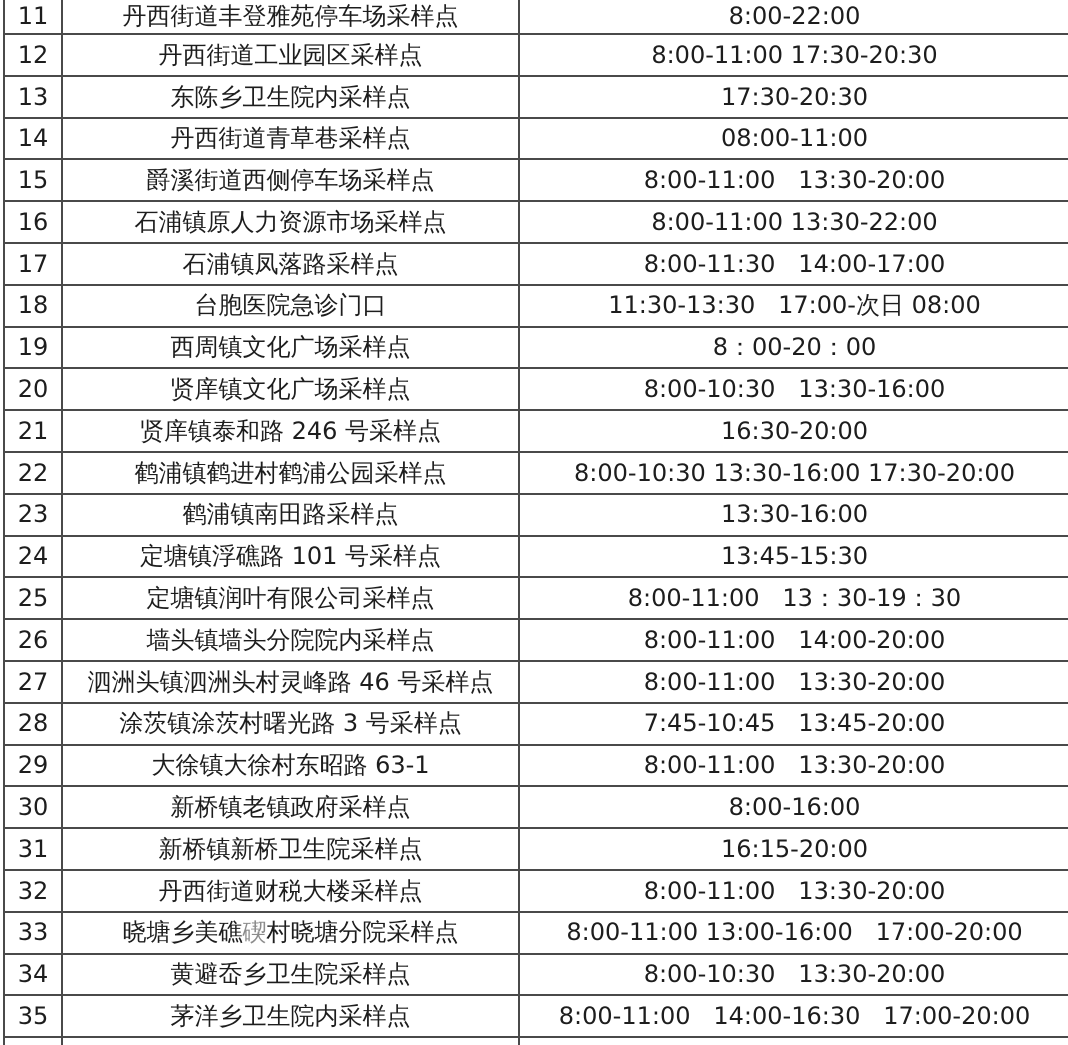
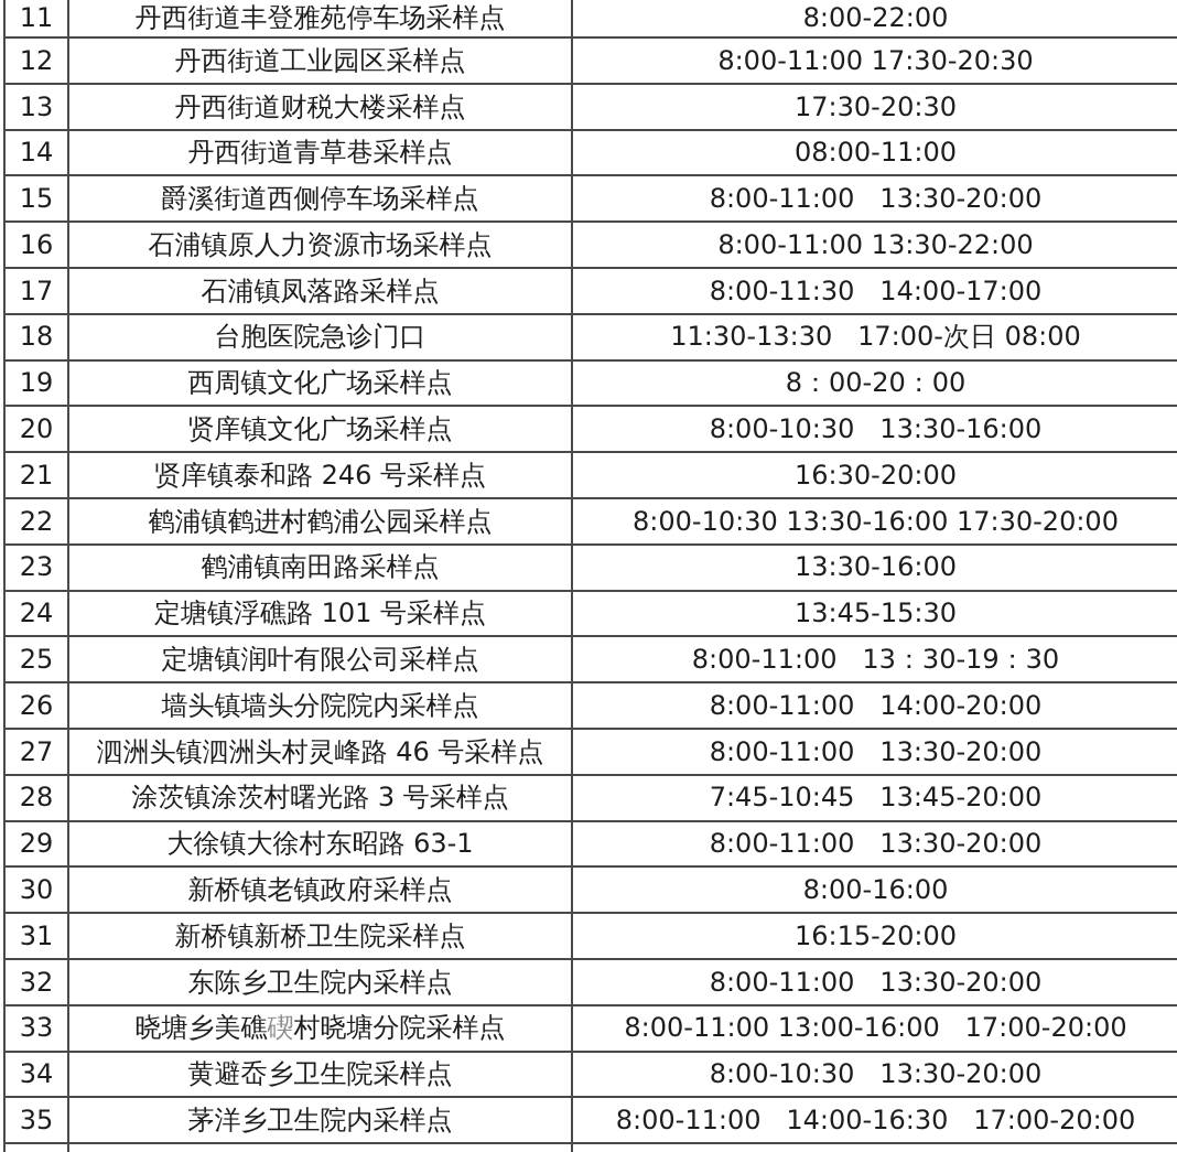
  11	丹西街道丰登雅苑停车场采样点	8:00-22:00
  12	丹西街道工业园区采样点	8:00-11:00 17:30-20:30
- 13	东陈乡卫生院内采样点	17:30-20:30
+ 13	丹西街道财税大楼采样点	17:30-20:30
  14	丹西街道青草巷采样点	08:00-11:00
  15	爵溪街道西侧停车场采样点	8:00-11:00 13:30-20:00
  16	石浦镇原人力资源市场采样点	8:00-11:00 13:30-22:00
  17	石浦镇凤落路采样点	8:00-11:30 14:00-17:00
  18	台胞医院急诊门口	11:30-13:30 17:00-次日 08:00
  19	西周镇文化广场采样点	8：00-20：00
  20	贤庠镇文化广场采样点	8:00-10:30 13:30-16:00
  21	贤庠镇泰和路 246 号采样点	16:30-20:00
  22	鹤浦镇鹤进村鹤浦公园采样点	8:00-10:30 13:30-16:00 17:30-20:00
  23	鹤浦镇南田路采样点	13:30-16:00
  24	定塘镇浮礁路 101 号采样点	13:45-15:30
  25	定塘镇润叶有限公司采样点	8:00-11:00 13：30-19：30
  26	墙头镇墙头分院院内采样点	8:00-11:00 14:00-20:00
  27	泗洲头镇泗洲头村灵峰路 46 号采样点	8:00-11:00 13:30-20:00
  28	涂茨镇涂茨村曙光路 3 号采样点	7:45-10:45 13:45-20:00
  29	大徐镇大徐村东昭路 63-1	8:00-11:00 13:30-20:00
  30	新桥镇老镇政府采样点	8:00-16:00
  31	新桥镇新桥卫生院采样点	16:15-20:00
- 32	丹西街道财税大楼采样点	8:00-11:00 13:30-20:00
+ 32	东陈乡卫生院内采样点	8:00-11:00 13:30-20:00
  33	晓塘乡美礁碶村晓塘分院采样点	8:00-11:00 13:00-16:00 17:00-20:00
  34	黄避岙乡卫生院采样点	8:00-10:30 13:30-20:00
  35	茅洋乡卫生院内采样点	8:00-11:00 14:00-16:30 17:00-20:00
